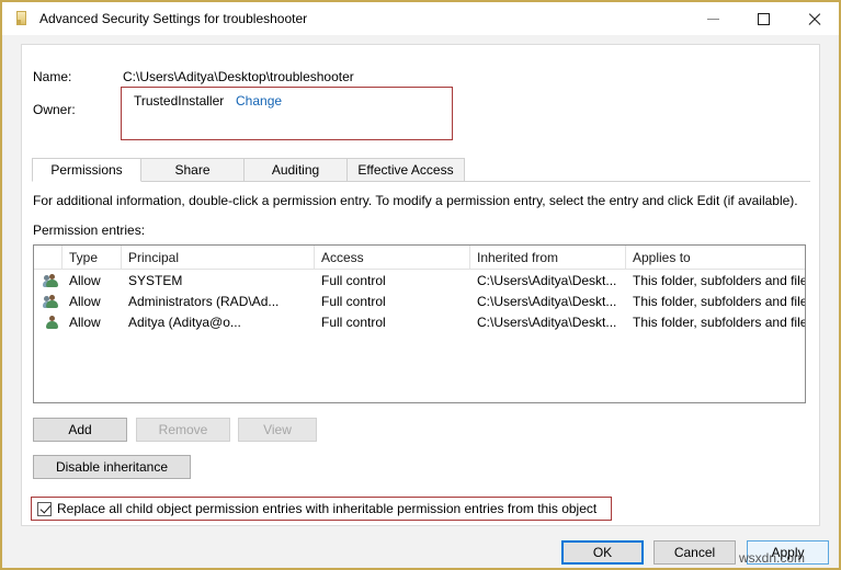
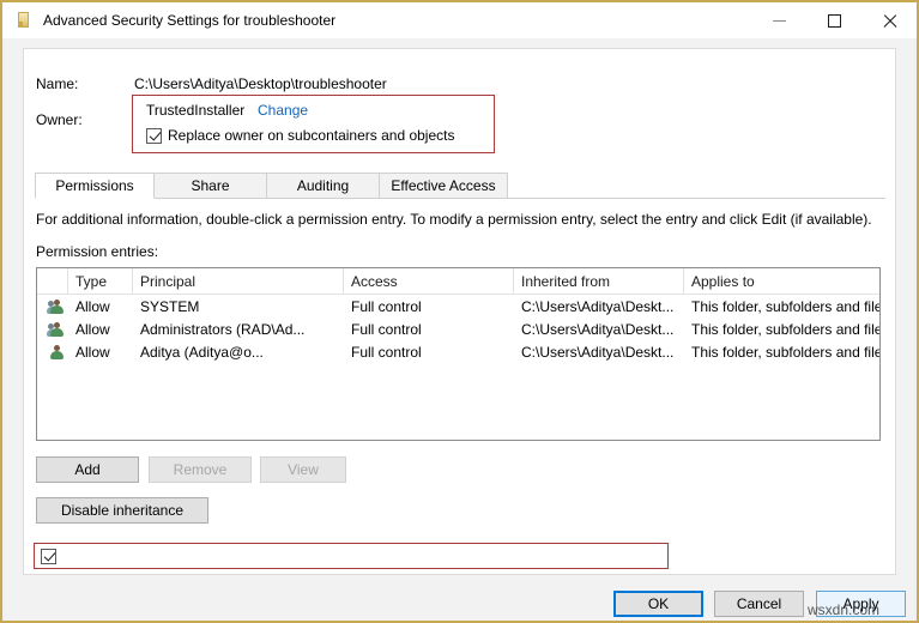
  Advanced Security Settings for troubleshooter
  Name:
  C:\Users\Aditya\Desktop\troubleshooter
  Owner:
  TrustedInstaller
  Change
+ Replace owner on subcontainers and objects
  Permissions
  Share
  Auditing
  Effective Access
  For additional information, double-click a permission entry. To modify a permission entry, select the entry and click Edit (if available).
  Permission entries:
  Type
  Principal
  Access
  Inherited from
  Applies to
  Allow
  SYSTEM
  Full control
  C:\Users\Aditya\Deskt...
  This folder, subfolders and file
  Allow
  Administrators (RAD\Ad...
  Full control
  C:\Users\Aditya\Deskt...
  This folder, subfolders and file
  Allow
  Aditya (Aditya@o...
  Full control
  C:\Users\Aditya\Deskt...
  This folder, subfolders and file
  Add
  Remove
  View
  Disable inheritance
- Replace all child object permission entries with inheritable permission entries from this object
  OK
  Cancel
  Apply
  wsxdn.com
